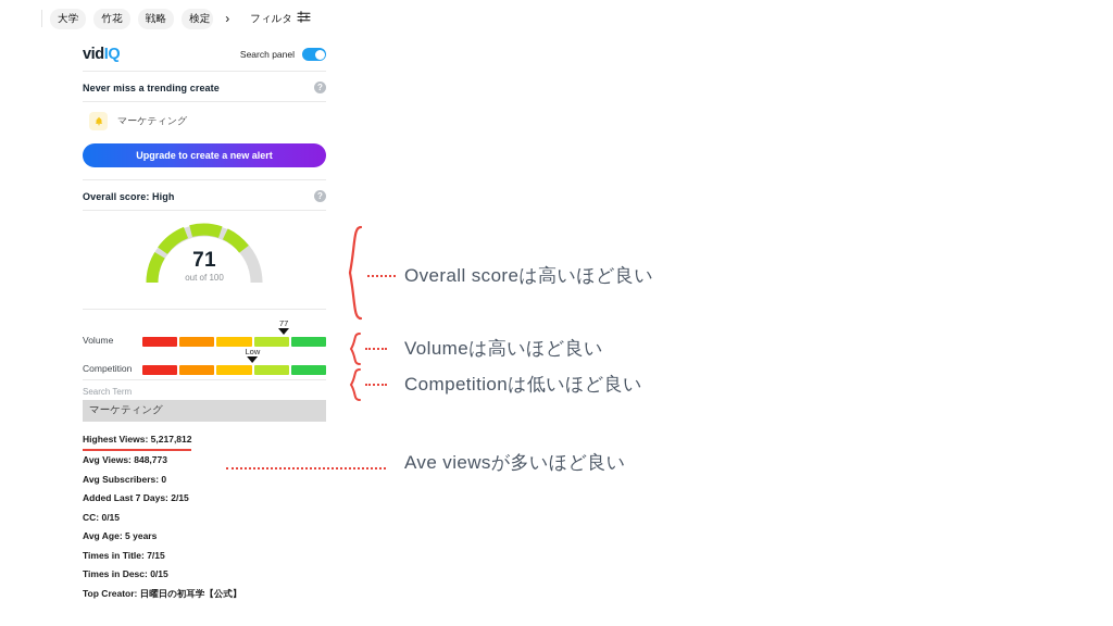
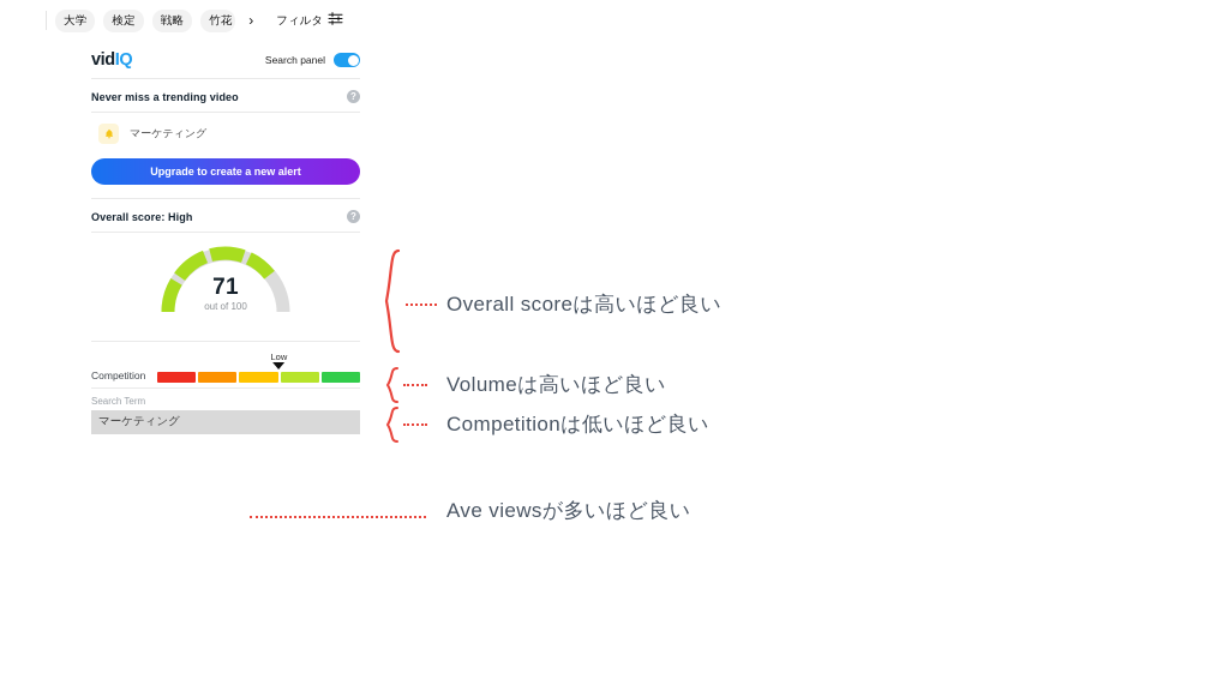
  大学
- 竹花
+ 検定
  戦略
- 検定
+ 竹花
  ›
  フィルタ
  vid
  IQ
  Search panel
- Never miss a trending create
+ Never miss a trending video
  ?
  マーケティング
  Upgrade to create a new alert
  Overall score: High
  ?
  71
  out of 100
- Volume
- 77
  Competition
  Low
  Search Term
  マーケティング
- Highest Views: 5,217,812
- Avg Views: 848,773
- Avg Subscribers: 0
- Added Last 7 Days: 2/15
- CC: 0/15
- Avg Age: 5 years
- Times in Title: 7/15
- Times in Desc: 0/15
- Top Creator: 日曜日の初耳学【公式】
  Overall scoreは高いほど良い
  Volumeは高いほど良い
  Competitionは低いほど良い
  Ave viewsが多いほど良い
